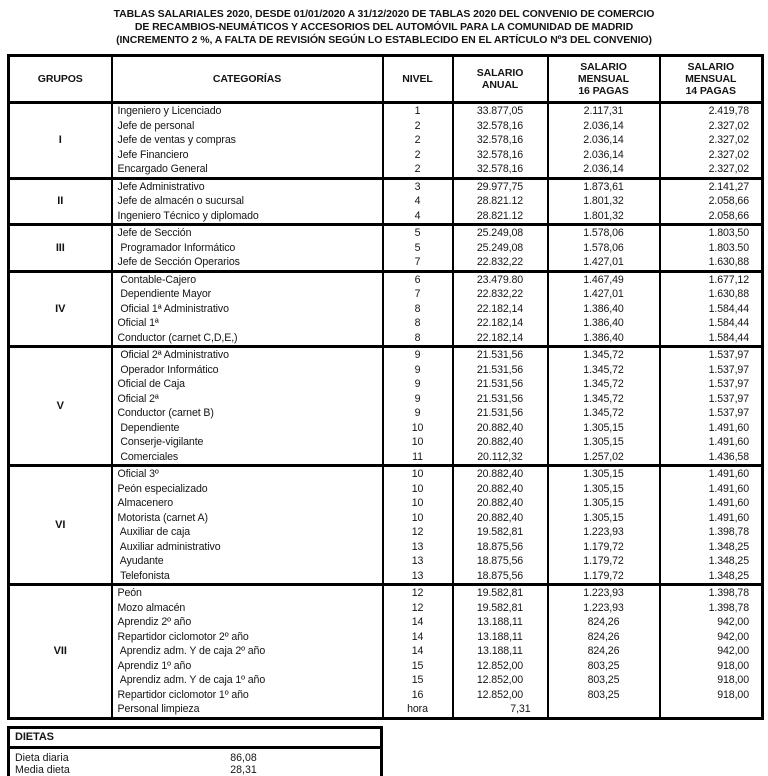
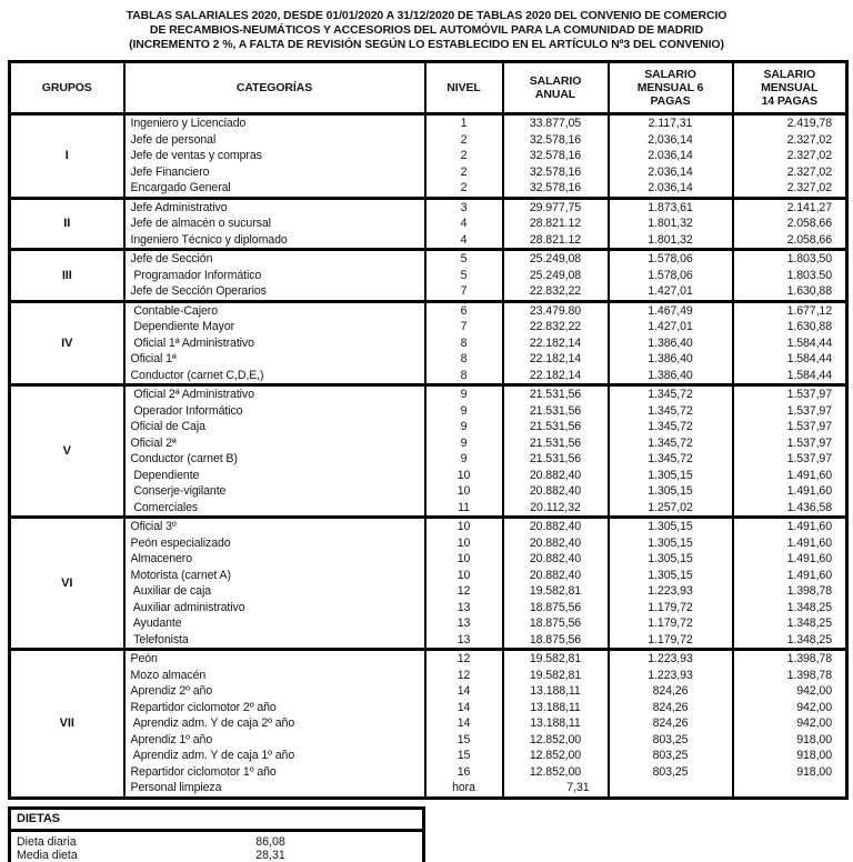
  TABLAS SALARIALES 2020, DESDE 01/01/2020 A 31/12/2020 DE TABLAS 2020 DEL CONVENIO DE COMERCIO
  DE RECAMBIOS-NEUMÁTICOS Y ACCESORIOS DEL AUTOMÓVIL PARA LA COMUNIDAD DE MADRID
  (INCREMENTO 2 %, A FALTA DE REVISIÓN SEGÚN LO ESTABLECIDO EN EL ARTÍCULO Nº3 DEL CONVENIO)
- GRUPOS	CATEGORÍAS	NIVEL	SALARIO ANUAL	SALARIO MENSUAL 16 PAGAS	SALARIO MENSUAL 14 PAGAS
+ GRUPOS	CATEGORÍAS	NIVEL	SALARIO ANUAL	SALARIO MENSUAL 6 PAGAS	SALARIO MENSUAL 14 PAGAS
  I	Ingeniero y Licenciado	1	33.877,05	2.117,31	2.419,78
  Jefe de personal	2	32.578,16	2.036,14	2.327,02
  Jefe de ventas y compras	2	32.578,16	2.036,14	2.327,02
  Jefe Financiero	2	32.578,16	2.036,14	2.327,02
  Encargado General	2	32.578,16	2.036,14	2.327,02
  II	Jefe Administrativo	3	29.977,75	1.873,61	2.141,27
  Jefe de almacén o sucursal	4	28.821.12	1.801,32	2.058,66
  Ingeniero Técnico y diplomado	4	28.821.12	1.801,32	2.058,66
  III	Jefe de Sección	5	25.249,08	1.578,06	1.803,50
  Programador Informático	5	25.249,08	1.578,06	1.803.50
  Jefe de Sección Operarios	7	22.832,22	1.427,01	1.630,88
  IV	Contable-Cajero	6	23.479.80	1.467,49	1.677,12
  Dependiente Mayor	7	22.832,22	1.427,01	1.630,88
  Oficial 1ª Administrativo	8	22.182,14	1.386,40	1.584,44
  Oficial 1ª	8	22.182,14	1.386,40	1.584,44
  Conductor (carnet C,D,E,)	8	22.182,14	1.386,40	1.584,44
  V	Oficial 2ª Administrativo	9	21.531,56	1.345,72	1.537,97
  Operador Informático	9	21.531,56	1.345,72	1.537,97
  Oficial de Caja	9	21.531,56	1.345,72	1.537,97
  Oficial 2ª	9	21.531,56	1.345,72	1.537,97
  Conductor (carnet B)	9	21.531,56	1.345,72	1.537,97
  Dependiente	10	20.882,40	1.305,15	1.491,60
  Conserje-vigilante	10	20.882,40	1.305,15	1.491,60
  Comerciales	11	20.112,32	1.257,02	1.436,58
  VI	Oficial 3º	10	20.882,40	1.305,15	1.491,60
  Peón especializado	10	20.882,40	1.305,15	1.491,60
  Almacenero	10	20.882,40	1.305,15	1.491,60
  Motorista (carnet A)	10	20.882,40	1.305,15	1.491,60
  Auxiliar de caja	12	19.582,81	1.223,93	1.398,78
  Auxiliar administrativo	13	18.875,56	1.179,72	1.348,25
  Ayudante	13	18.875,56	1.179,72	1.348,25
  Telefonista	13	18.875,56	1.179,72	1.348,25
  VII	Peón	12	19.582,81	1.223,93	1.398,78
  Mozo almacén	12	19.582,81	1.223,93	1.398,78
  Aprendiz 2º año	14	13.188,11	824,26	942,00
  Repartidor ciclomotor 2º año	14	13.188,11	824,26	942,00
  Aprendiz adm. Y de caja 2º año	14	13.188,11	824,26	942,00
  Aprendiz 1º año	15	12.852,00	803,25	918,00
  Aprendiz adm. Y de caja 1º año	15	12.852,00	803,25	918,00
  Repartidor ciclomotor 1º año	16	12.852,00	803,25	918,00
  Personal limpieza	hora	7,31
  DIETAS
  Dieta diaria	86,08
  Media dieta	28,31
